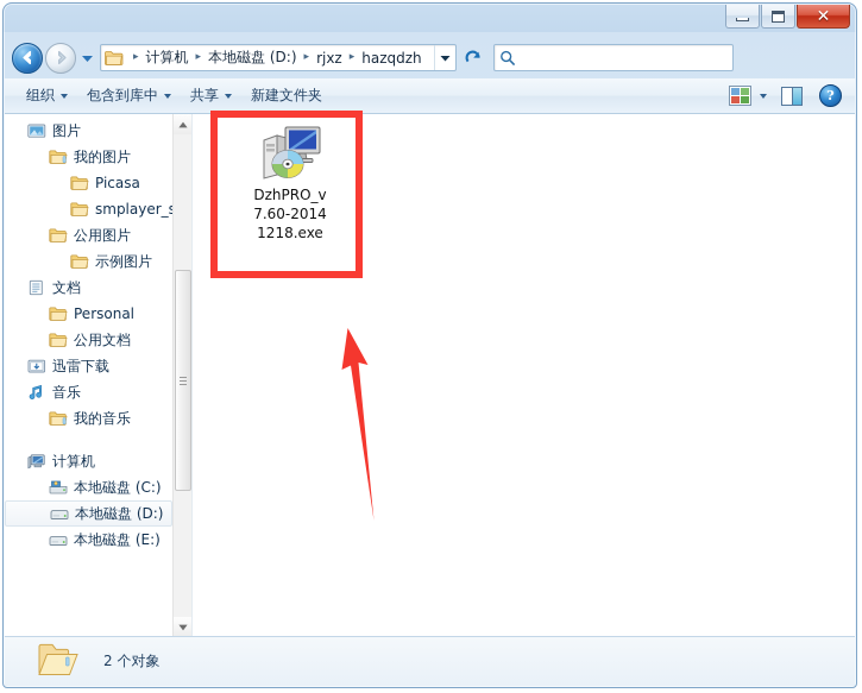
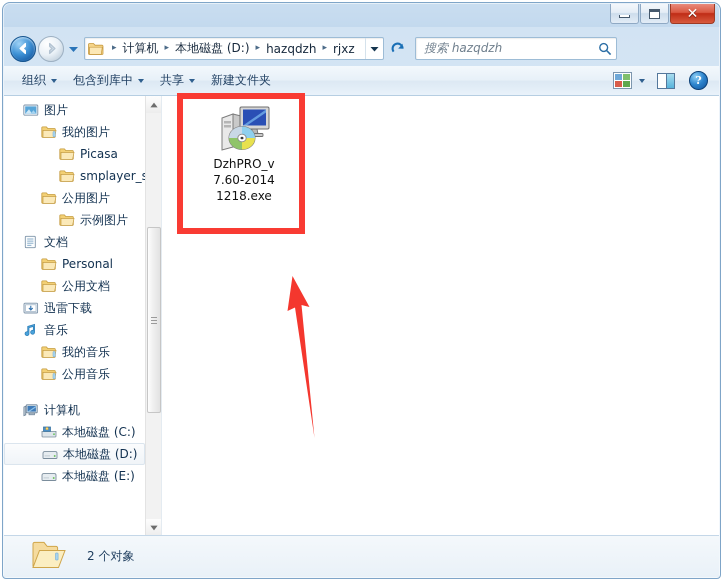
  ✕
  ▸
  计算机
  ▸
  本地磁盘 (D:)
  ▸
- rjxz
+ hazqdzh
  ▸
- hazqdzh
+ rjxz
+ 搜索 hazqdzh
  组织
  包含到库中
  共享
  新建文件夹
  ?
  图片
  我的图片
  Picasa
  smplayer_
  公用图片
  示例图片
  文档
  Personal
  公用文档
  迅雷下载
  音乐
  我的音乐
+ 公用音乐
  计算机
  本地磁盘 (C:)
  本地磁盘 (D:)
  本地磁盘 (E:)
  DzhPRO_v
  7.60-2014
  1218.exe
  2 个对象
